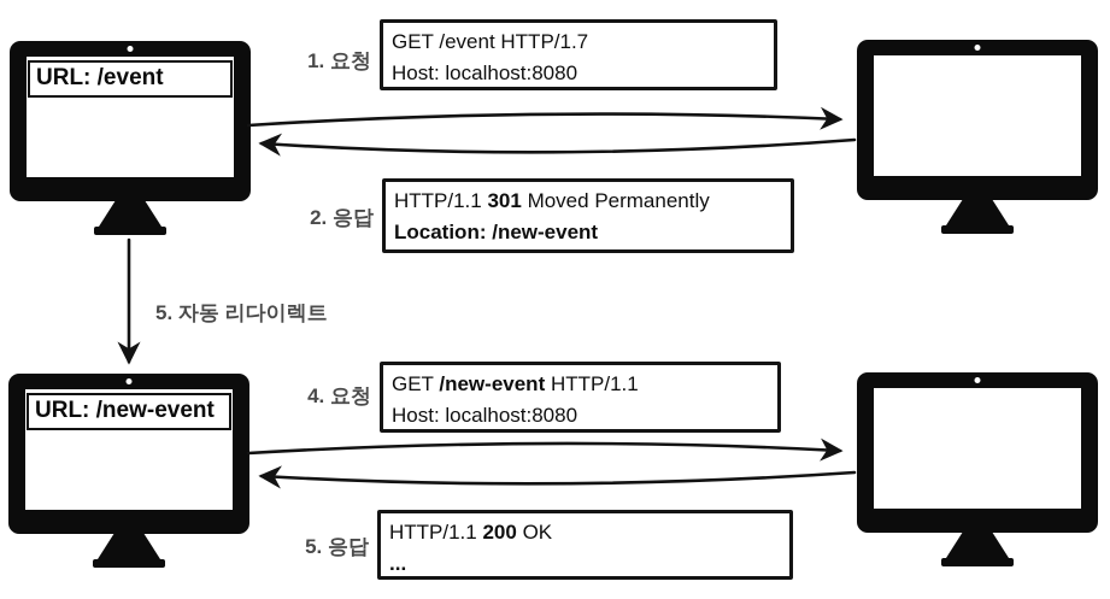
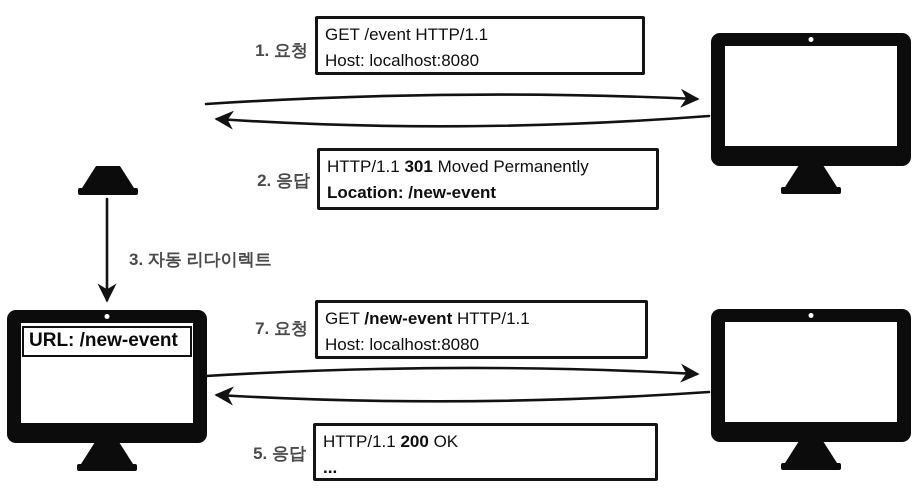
- URL: /event
  URL: /new-event
  1. 요청
  2. 응답
- 5. 자동 리다이렉트
+ 3. 자동 리다이렉트
- 4. 요청
+ 7. 요청
  5. 응답
- GET /event HTTP/1.7
+ GET /event HTTP/1.1
  Host: localhost:8080
  HTTP/1.1 301 Moved Permanently
  Location: /new-event
  GET /new-event HTTP/1.1
  Host: localhost:8080
  HTTP/1.1 200 OK
  ...
